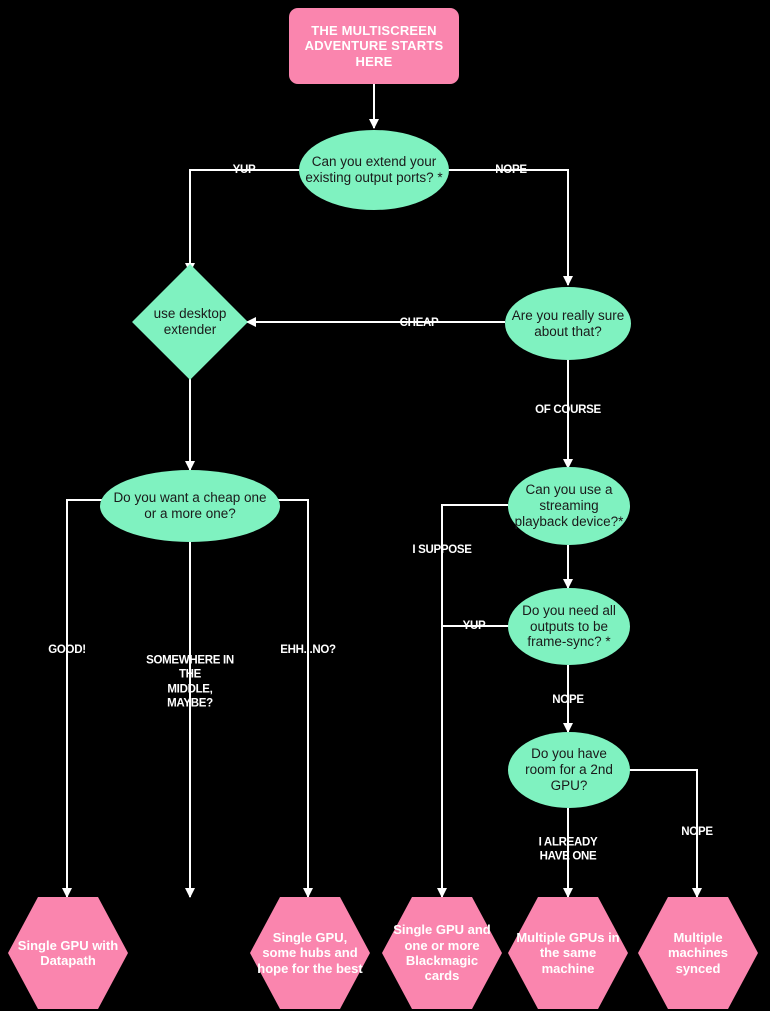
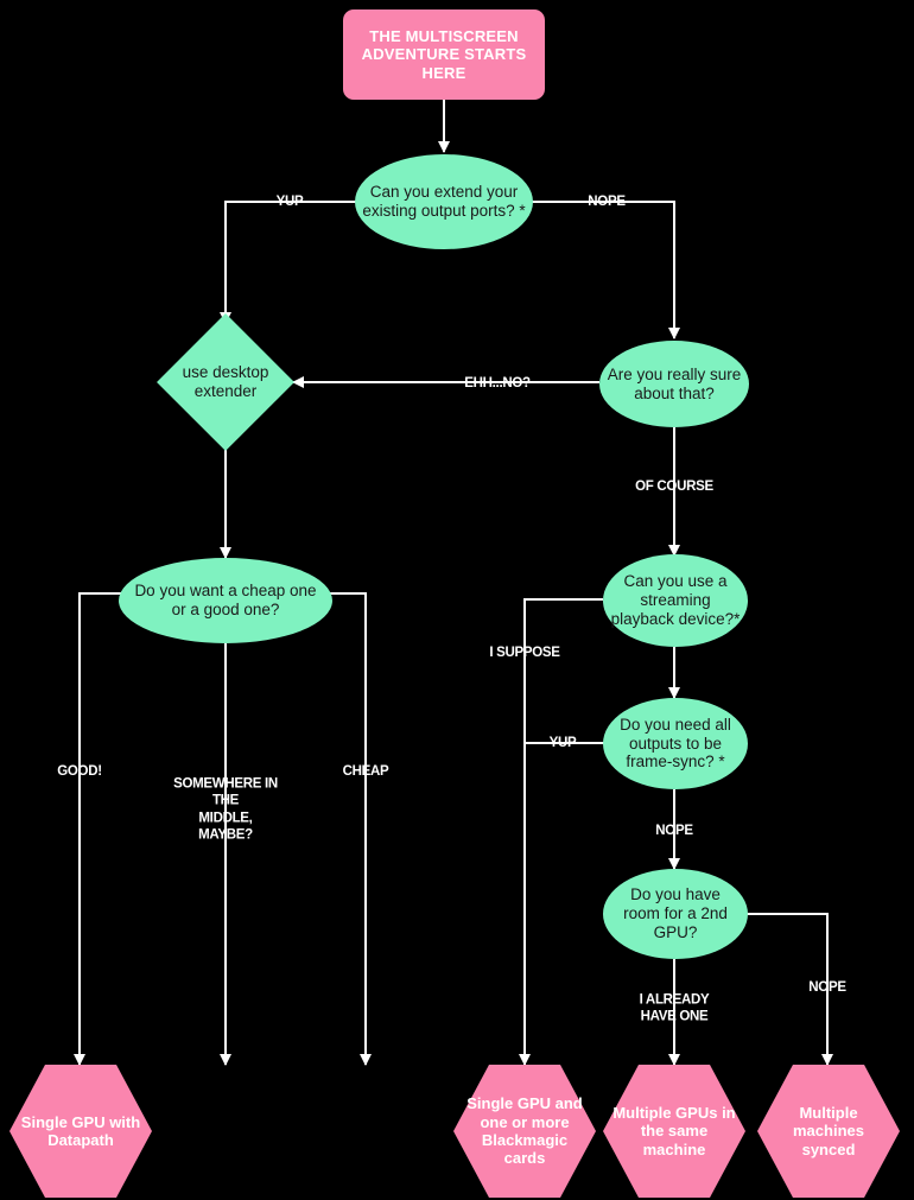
  THE MULTISCREEN ADVENTURE STARTS HERE
  Can you extend your existing output ports? *
  Are you really sure about that?
  use desktop extender
- Do you want a cheap one or a more one?
+ Do you want a cheap one or a good one?
  Can you use a streaming playback device?*
  Do you need all outputs to be frame-sync? *
  Do you have room for a 2nd GPU?
  Single GPU with Datapath
- Single GPU, some hubs and hope for the best
  Single GPU and one or more Blackmagic cards
  Multiple GPUs in the same machine
  Multiple machines synced
  YUP
  NOPE
- CHEAP
+ EHH...NO?
  OF COURSE
  I SUPPOSE
  YUP
  NOPE
  GOOD!
  SOMEWHERE IN
  THE
  MIDDLE,
  MAYBE?
- EHH...NO?
+ CHEAP
  I ALREADY
  HAVE ONE
  NOPE
